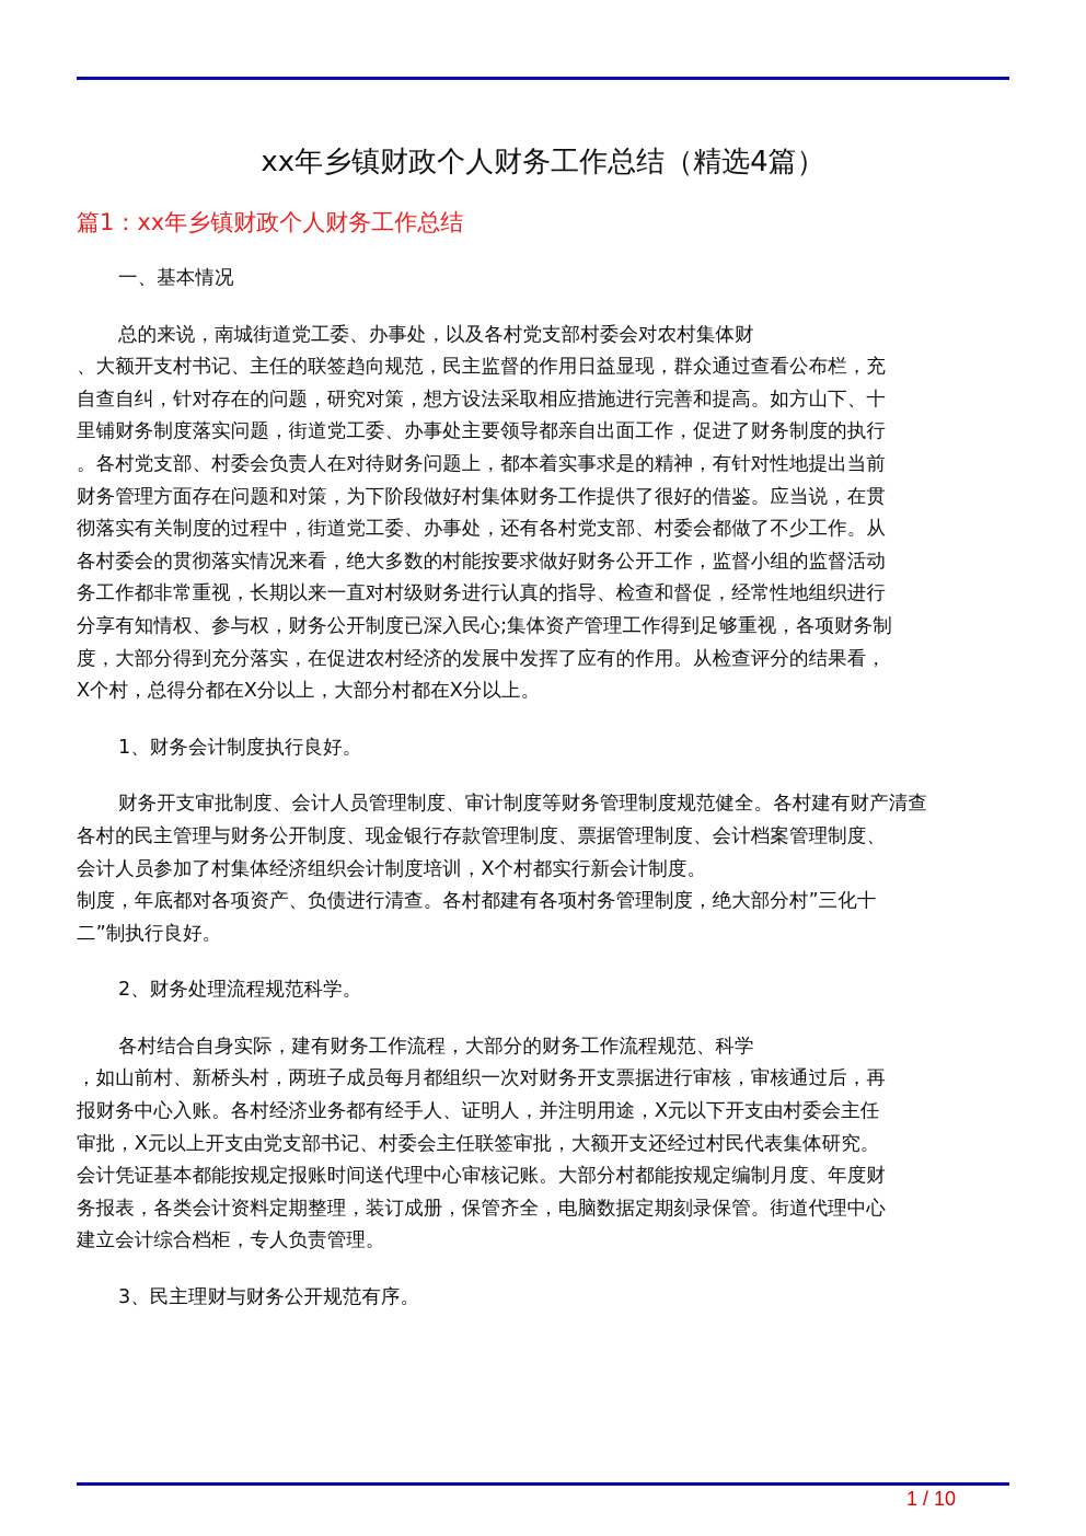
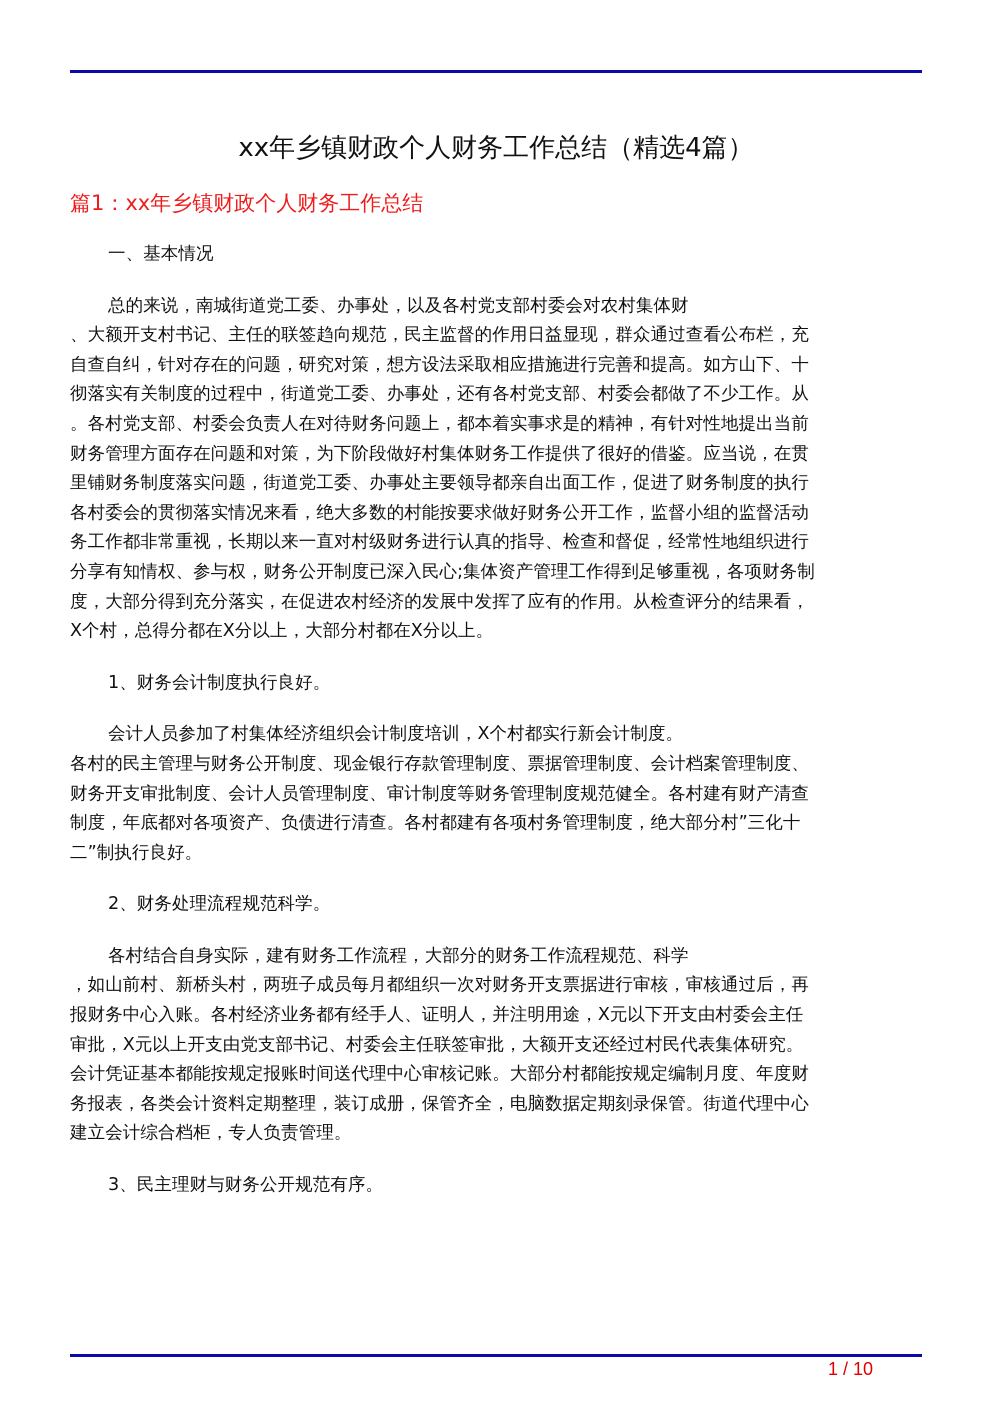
  xx年乡镇财政个人财务工作总结（精选4篇）
  篇1：xx年乡镇财政个人财务工作总结
  一、基本情况
  总的来说，南城街道党工委、办事处，以及各村党支部村委会对农村集体财
  、大额开支村书记、主任的联签趋向规范，民主监督的作用日益显现，群众通过查看公布栏，充
  自查自纠，针对存在的问题，研究对策，想方设法采取相应措施进行完善和提高。如方山下、十
- 里铺财务制度落实问题，街道党工委、办事处主要领导都亲自出面工作，促进了财务制度的执行
+ 彻落实有关制度的过程中，街道党工委、办事处，还有各村党支部、村委会都做了不少工作。从
  。各村党支部、村委会负责人在对待财务问题上，都本着实事求是的精神，有针对性地提出当前
  财务管理方面存在问题和对策，为下阶段做好村集体财务工作提供了很好的借鉴。应当说，在贯
- 彻落实有关制度的过程中，街道党工委、办事处，还有各村党支部、村委会都做了不少工作。从
+ 里铺财务制度落实问题，街道党工委、办事处主要领导都亲自出面工作，促进了财务制度的执行
  各村委会的贯彻落实情况来看，绝大多数的村能按要求做好财务公开工作，监督小组的监督活动
  务工作都非常重视，长期以来一直对村级财务进行认真的指导、检查和督促，经常性地组织进行
  分享有知情权、参与权，财务公开制度已深入民心;集体资产管理工作得到足够重视，各项财务制
  度，大部分得到充分落实，在促进农村经济的发展中发挥了应有的作用。从检查评分的结果看，
  X个村，总得分都在X分以上，大部分村都在X分以上。
  1、财务会计制度执行良好。
- 财务开支审批制度、会计人员管理制度、审计制度等财务管理制度规范健全。各村建有财产清查
+ 会计人员参加了村集体经济组织会计制度培训，X个村都实行新会计制度。
  各村的民主管理与财务公开制度、现金银行存款管理制度、票据管理制度、会计档案管理制度、
- 会计人员参加了村集体经济组织会计制度培训，X个村都实行新会计制度。
+ 财务开支审批制度、会计人员管理制度、审计制度等财务管理制度规范健全。各村建有财产清查
  制度，年底都对各项资产、负债进行清查。各村都建有各项村务管理制度，绝大部分村”三化十
  二”制执行良好。
  2、财务处理流程规范科学。
  各村结合自身实际，建有财务工作流程，大部分的财务工作流程规范、科学
  ，如山前村、新桥头村，两班子成员每月都组织一次对财务开支票据进行审核，审核通过后，再
  报财务中心入账。各村经济业务都有经手人、证明人，并注明用途，X元以下开支由村委会主任
  审批，X元以上开支由党支部书记、村委会主任联签审批，大额开支还经过村民代表集体研究。
  会计凭证基本都能按规定报账时间送代理中心审核记账。大部分村都能按规定编制月度、年度财
  务报表，各类会计资料定期整理，装订成册，保管齐全，电脑数据定期刻录保管。街道代理中心
  建立会计综合档柜，专人负责管理。
  3、民主理财与财务公开规范有序。
  1 / 10
